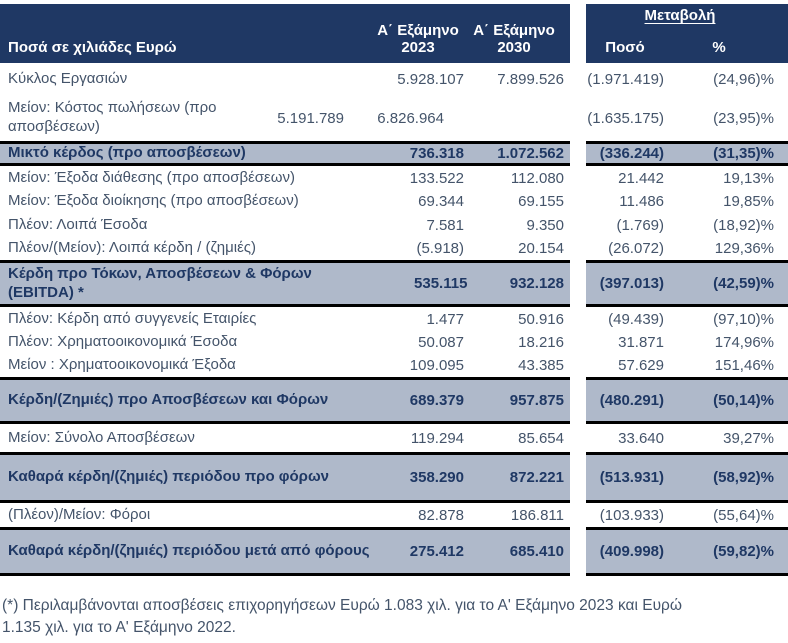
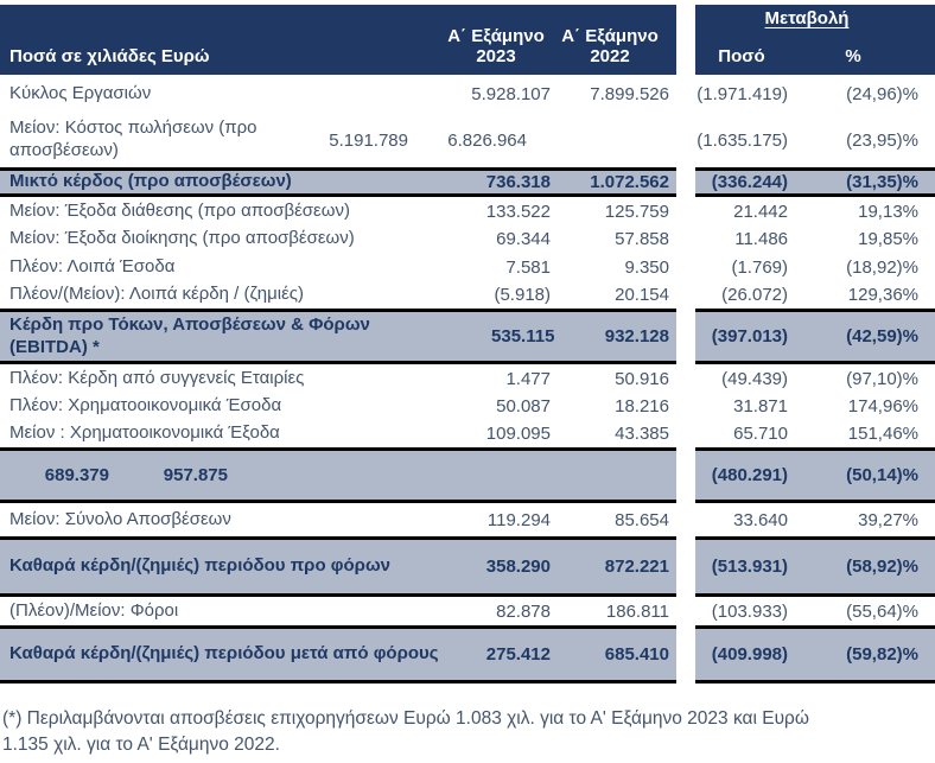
  Ποσά σε χιλιάδες Ευρώ
  Α΄ Εξάμηνο
  2023
  Α΄ Εξάμηνο
- 2030
+ 2022
  Μεταβολή
  Ποσό
  %
  Κύκλος Εργασιών
  5.928.107
  7.899.526
  (1.971.419)
  (24,96)%
  Μείον: Κόστος πωλήσεων (προ αποσβέσεων)
  5.191.789
  6.826.964
  (1.635.175)
  (23,95)%
  Μικτό κέρδος (προ αποσβέσεων)
  736.318
  1.072.562
  (336.244)
  (31,35)%
  Μείον: Έξοδα διάθεσης (προ αποσβέσεων)
  133.522
- 112.080
+ 125.759
  21.442
  19,13%
  Μείον: Έξοδα διοίκησης (προ αποσβέσεων)
  69.344
- 69.155
+ 57.858
  11.486
  19,85%
  Πλέον: Λοιπά Έσοδα
  7.581
  9.350
  (1.769)
  (18,92)%
  Πλέον/(Μείον): Λοιπά κέρδη / (ζημιές)
  (5.918)
  20.154
  (26.072)
  129,36%
  Κέρδη προ Τόκων, Αποσβέσεων & Φόρων (EBITDA) *
  535.115
  932.128
  (397.013)
  (42,59)%
  Πλέον: Κέρδη από συγγενείς Εταιρίες
  1.477
  50.916
  (49.439)
  (97,10)%
  Πλέον: Χρηματοοικονομικά Έσοδα
  50.087
  18.216
  31.871
  174,96%
  Μείον : Χρηματοοικονομικά Έξοδα
  109.095
  43.385
- 57.629
+ 65.710
  151,46%
- Κέρδη/(Ζημιές) προ Αποσβέσεων και Φόρων
  689.379
  957.875
  (480.291)
  (50,14)%
  Μείον: Σύνολο Αποσβέσεων
  119.294
  85.654
  33.640
  39,27%
  Καθαρά κέρδη/(ζημιές) περιόδου προ φόρων
  358.290
  872.221
  (513.931)
  (58,92)%
  (Πλέον)/Μείον: Φόροι
  82.878
  186.811
  (103.933)
  (55,64)%
  Καθαρά κέρδη/(ζημιές) περιόδου μετά από φόρους
  275.412
  685.410
  (409.998)
  (59,82)%
  (*) Περιλαμβάνονται αποσβέσεις επιχορηγήσεων Ευρώ 1.083 χιλ. για το Α' Εξάμηνο 2023 και Ευρώ
  1.135 χιλ. για το Α' Εξάμηνο 2022.
